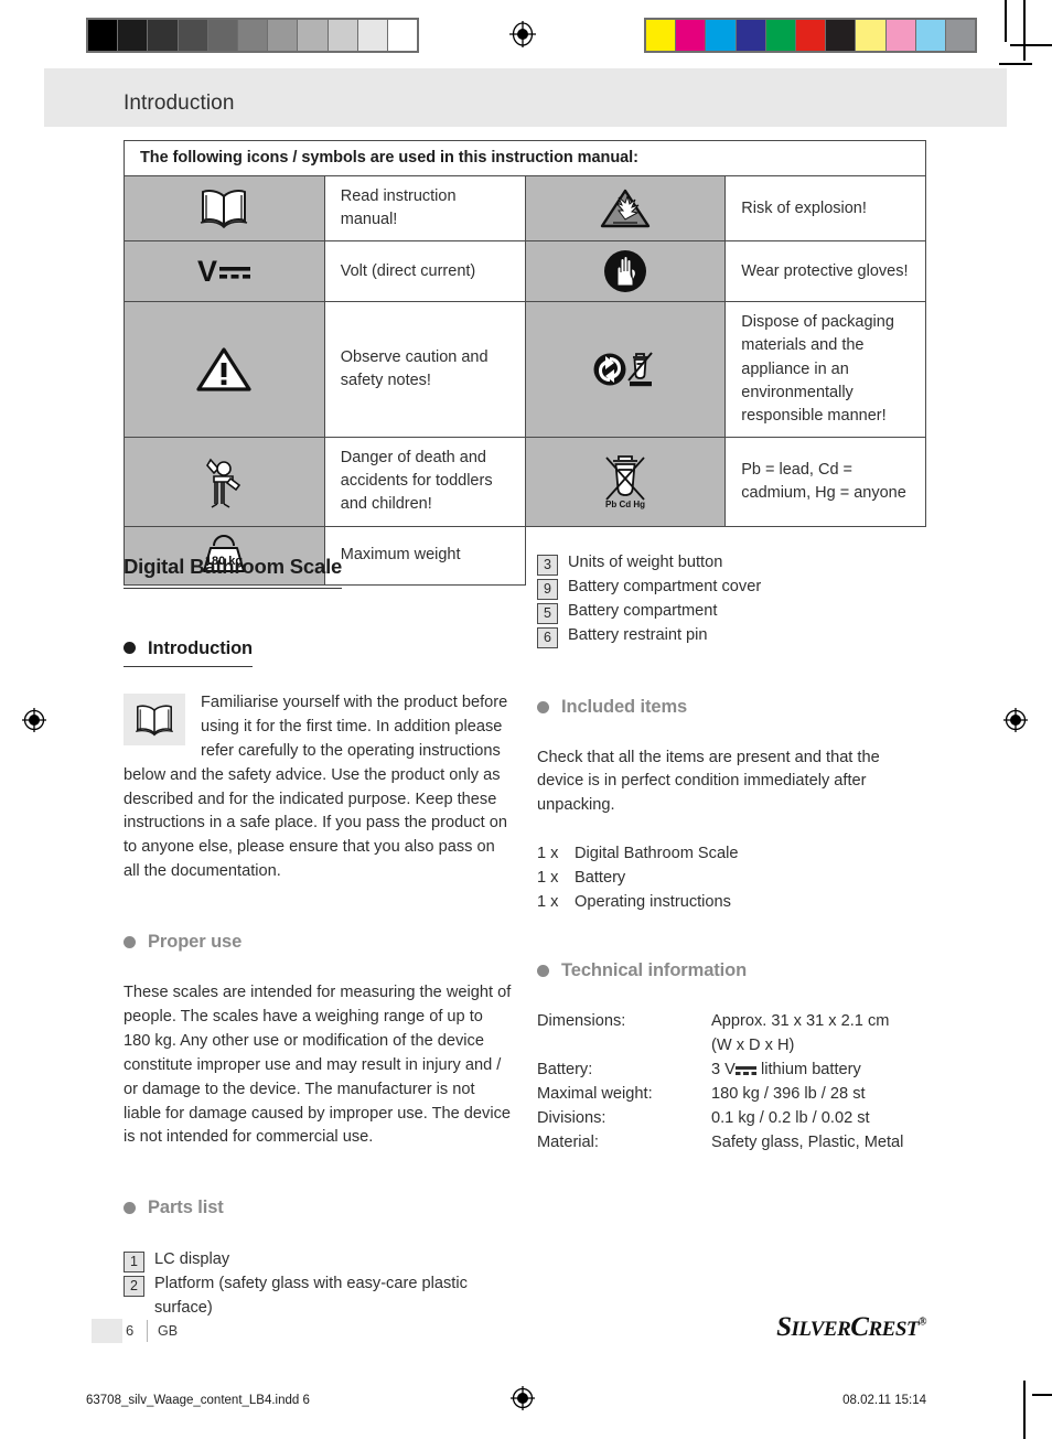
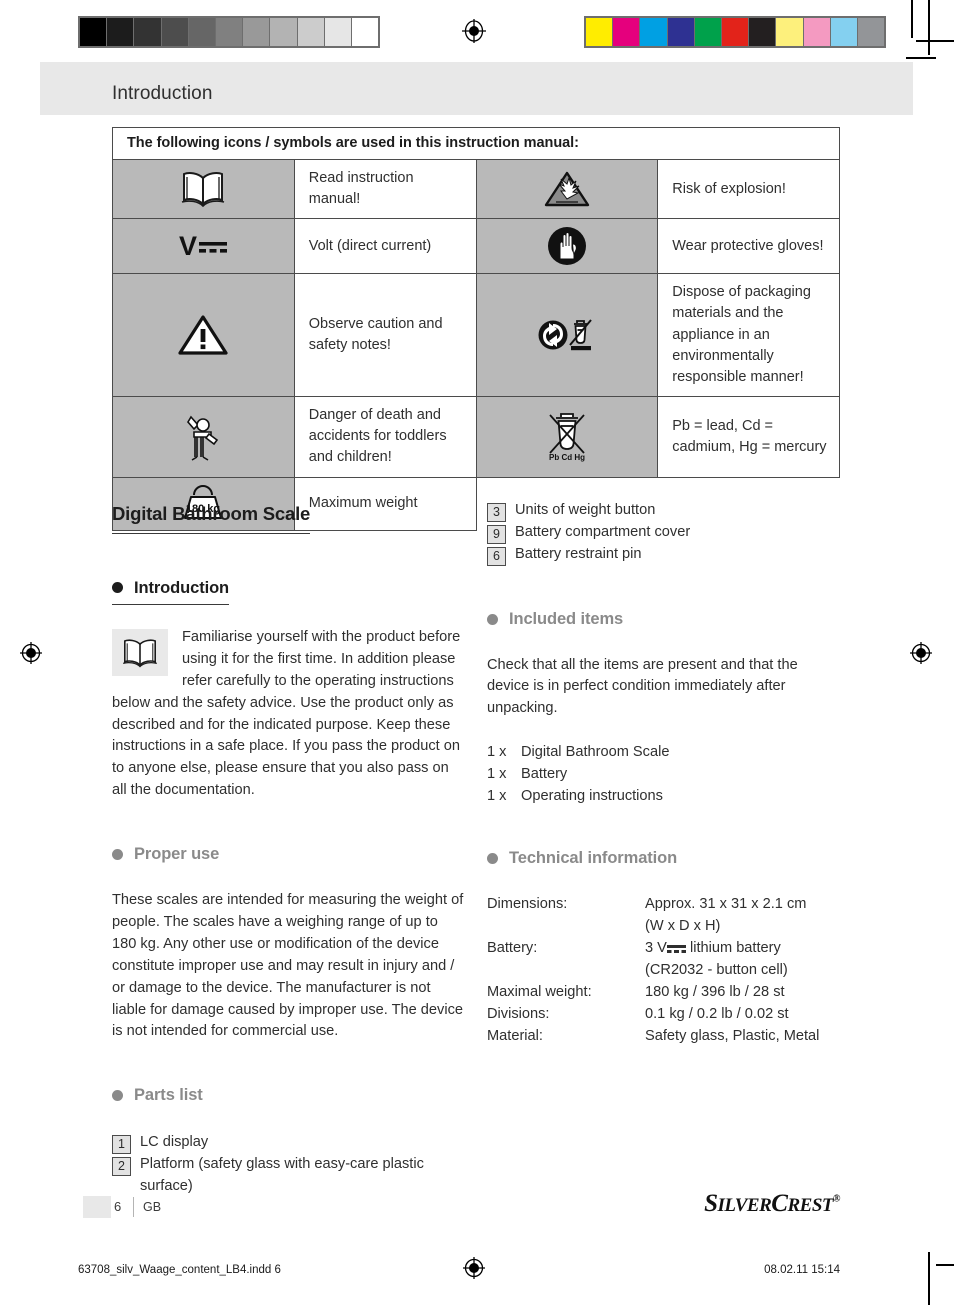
  Introduction
  The following icons / symbols are used in this instruction manual:
  	Read instruction manual!		Risk of explosion!
  V	Volt (direct current)		Wear protective gloves!
  	Observe caution and safety notes!		Dispose of packaging materials and the appliance in an environmentally responsible manner!
- 	Danger of death and accidents for toddlers and children!	Pb Cd Hg	Pb = lead, Cd = cadmium, Hg = anyone
+ 	Danger of death and accidents for toddlers and children!	Pb Cd Hg	Pb = lead, Cd = cadmium, Hg = mercury
  180 kg	Maximum weight
  Digital Bathroom Scale
  Introduction
  Familiarise yourself with the product before using it for the first time. In addition please refer carefully to the operating instructions below and the safety advice. Use the product only as described and for the indicated purpose. Keep these instructions in a safe place. If you pass the product on to anyone else, please ensure that you also pass on all the documentation.
  Proper use
  These scales are intended for measuring the weight of people. The scales have a weighing range of up to 180 kg. Any other use or modification of the device constitute improper use and may result in injury and / or damage to the device. The manufacturer is not liable for damage caused by improper use. The device is not intended for commercial use.
  Parts list
  1
  LC display
  2
  Platform (safety glass with easy-care plastic surface)
  3
  Units of weight button
  9
  Battery compartment cover
- 5
- Battery compartment
  6
  Battery restraint pin
  Included items
  Check that all the items are present and that the device is in perfect condition immediately after unpacking.
  1 x
  Digital Bathroom Scale
  1 x
  Battery
  1 x
  Operating instructions
  Technical information
  Dimensions:
  Approx. 31 x 31 x 2.1 cm
  (W x D x H)
  Battery:
  3 V lithium battery
+ (CR2032 - button cell)
  Maximal weight:
  180 kg / 396 lb / 28 st
  Divisions:
  0.1 kg / 0.2 lb / 0.02 st
  Material:
  Safety glass, Plastic, Metal
  6
  GB
  SILVERCREST®
  63708_silv_Waage_content_LB4.indd 6
  08.02.11 15:14
